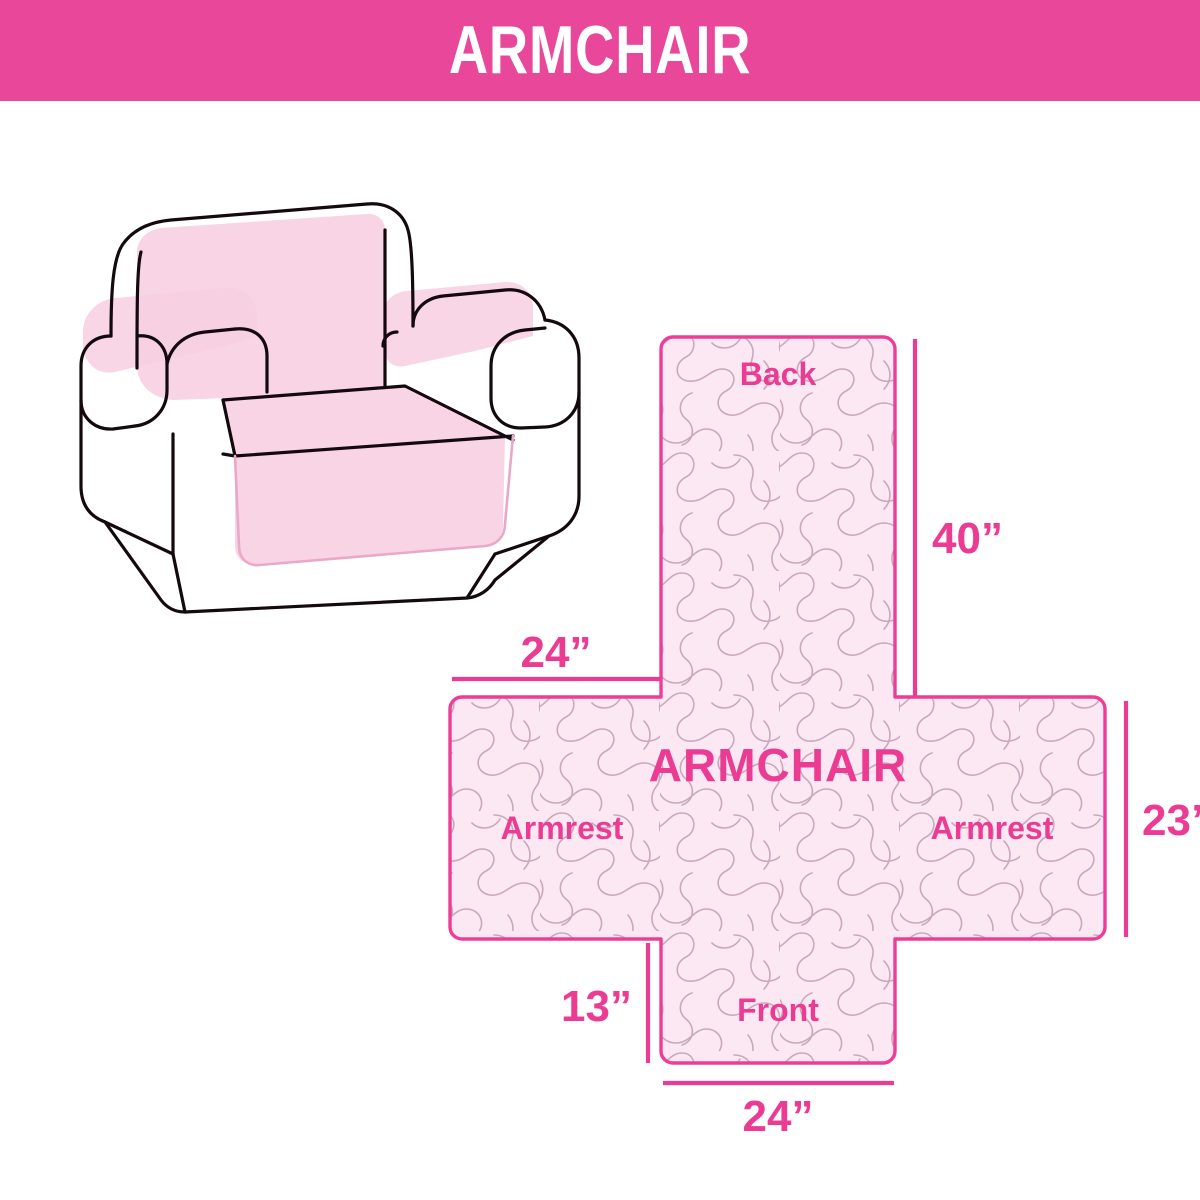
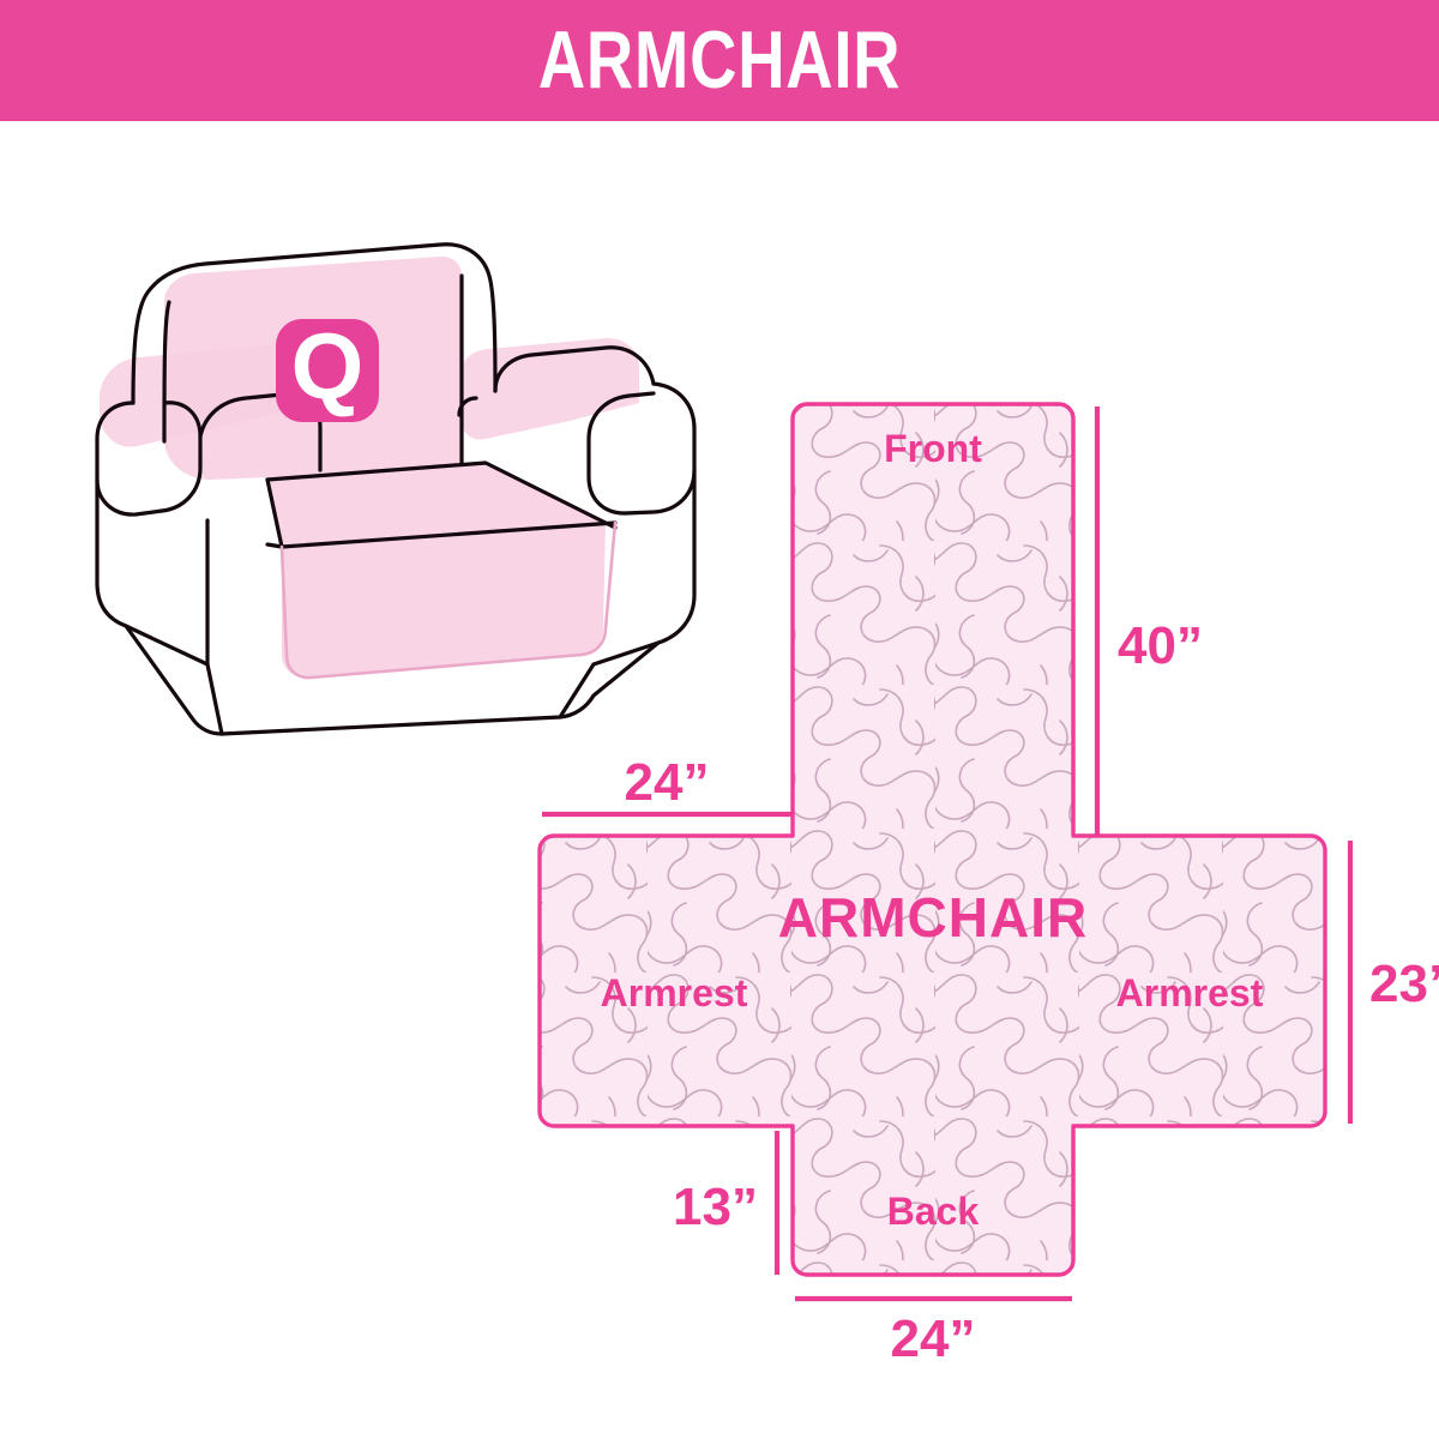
  ARMCHAIR
+ Q
- Back
+ Front
  Armrest
  Armrest
- Front
+ Back
  ARMCHAIR
  40”
  24”
  13”
  24”
